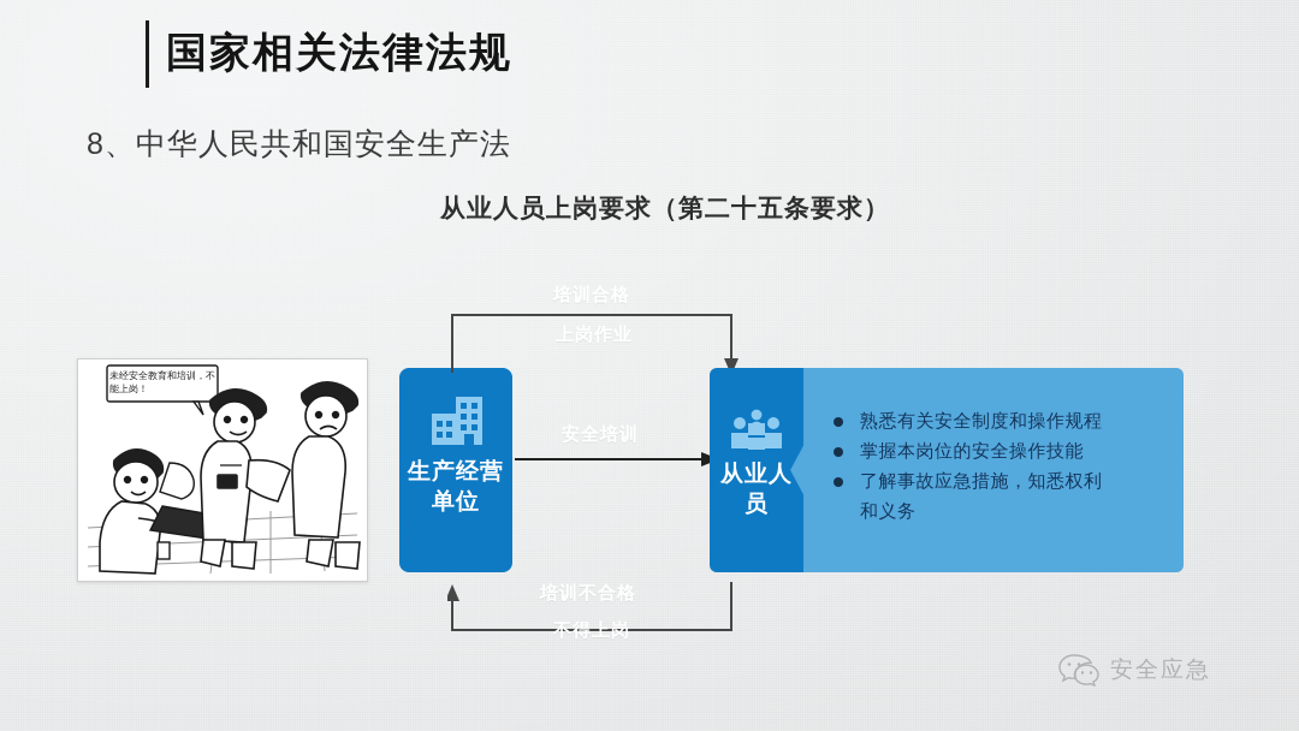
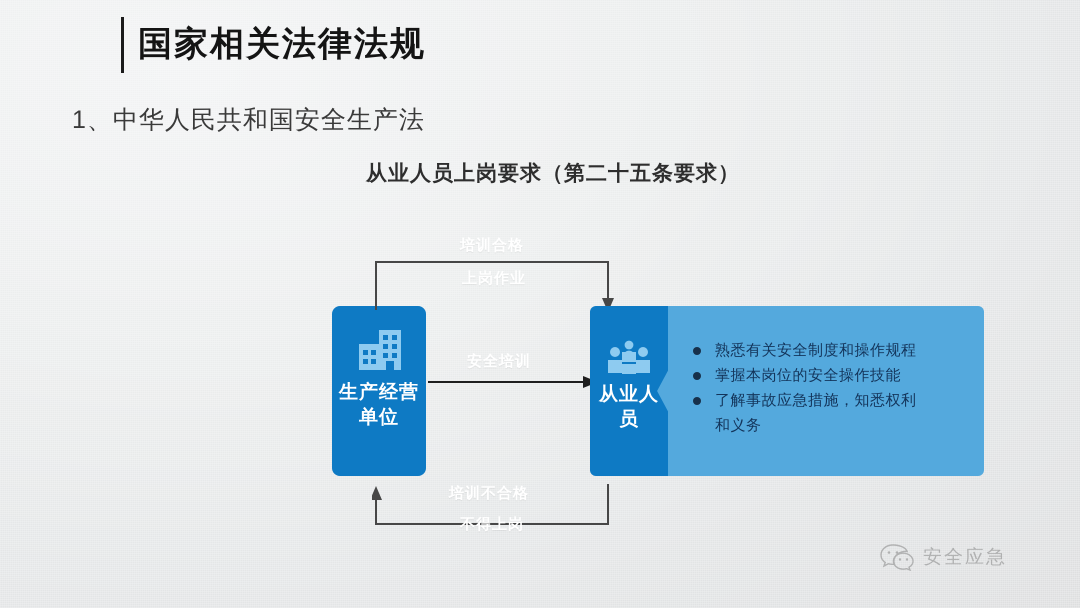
  国家相关法律法规
- 8、中华人民共和国安全生产法
+ 1、中华人民共和国安全生产法
  从业人员上岗要求（第二十五条要求）
- 未经安全教育和培训，不能上岗！
  培训合格
  上岗作业
  安全培训
  培训不合格
  不得上岗
  熟悉有关安全制度和操作规程
  掌握本岗位的安全操作技能
  了解事故应急措施，知悉权利
  和义务
  生产经营单位
  从业人员
  安全应急
